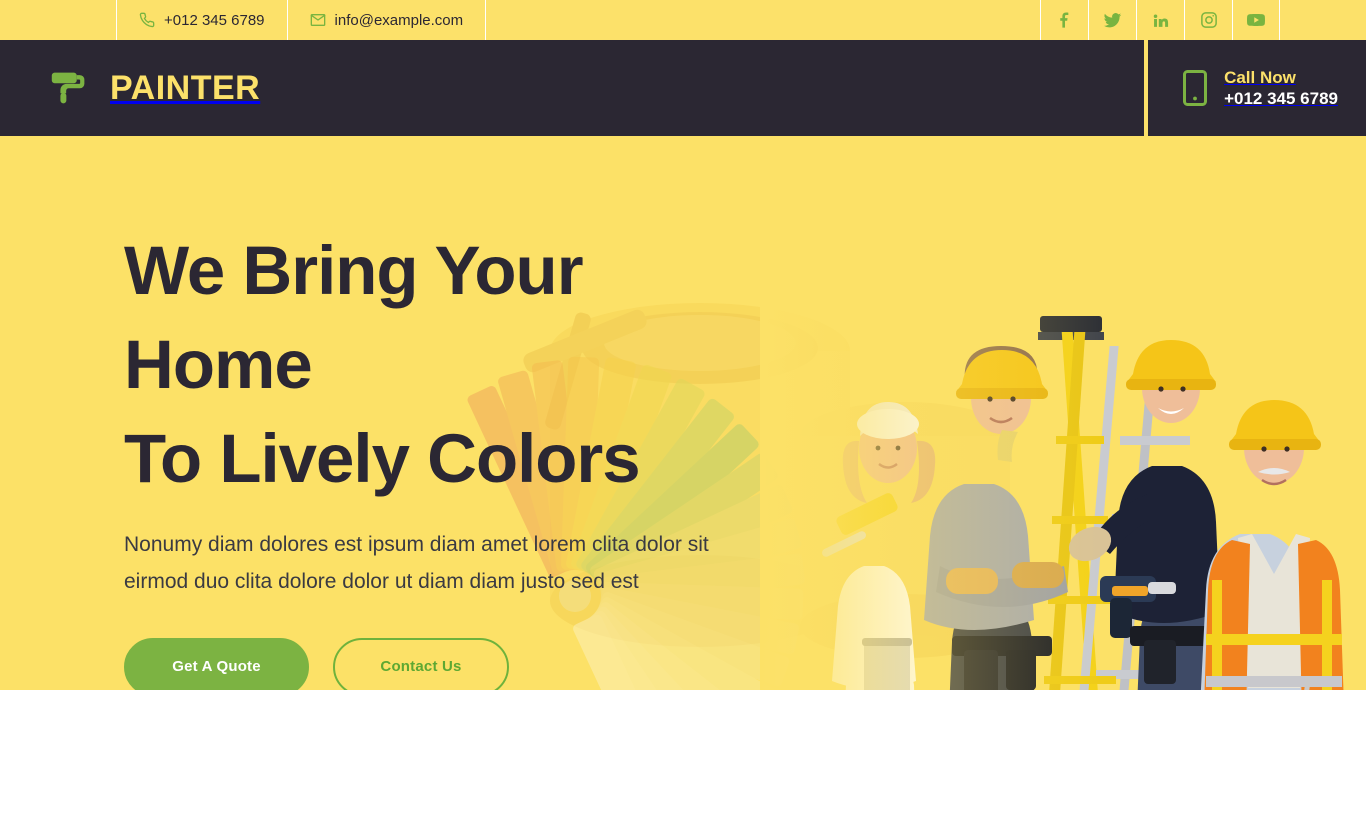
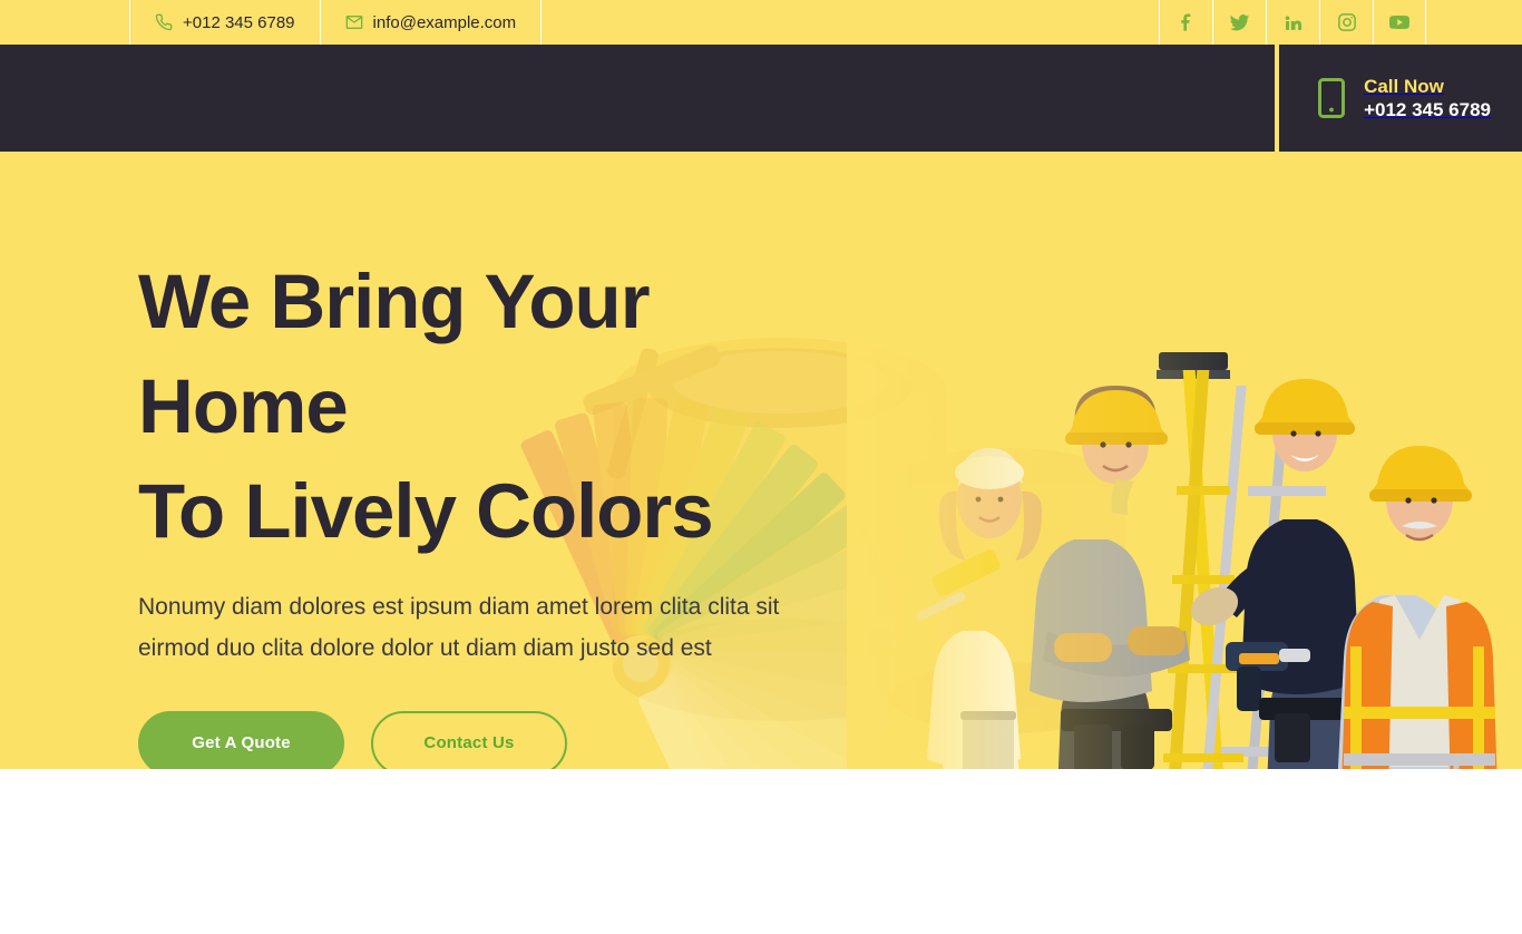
  +012 345 6789
  info@example.com
- PAINTER
  Call Now
  +012 345 6789
  We Bring Your Home
  To Lively Colors
- Nonumy diam dolores est ipsum diam amet lorem clita dolor sit
+ Nonumy diam dolores est ipsum diam amet lorem clita clita sit
  eirmod duo clita dolore dolor ut diam diam justo sed est
  Get A Quote
  Contact Us
